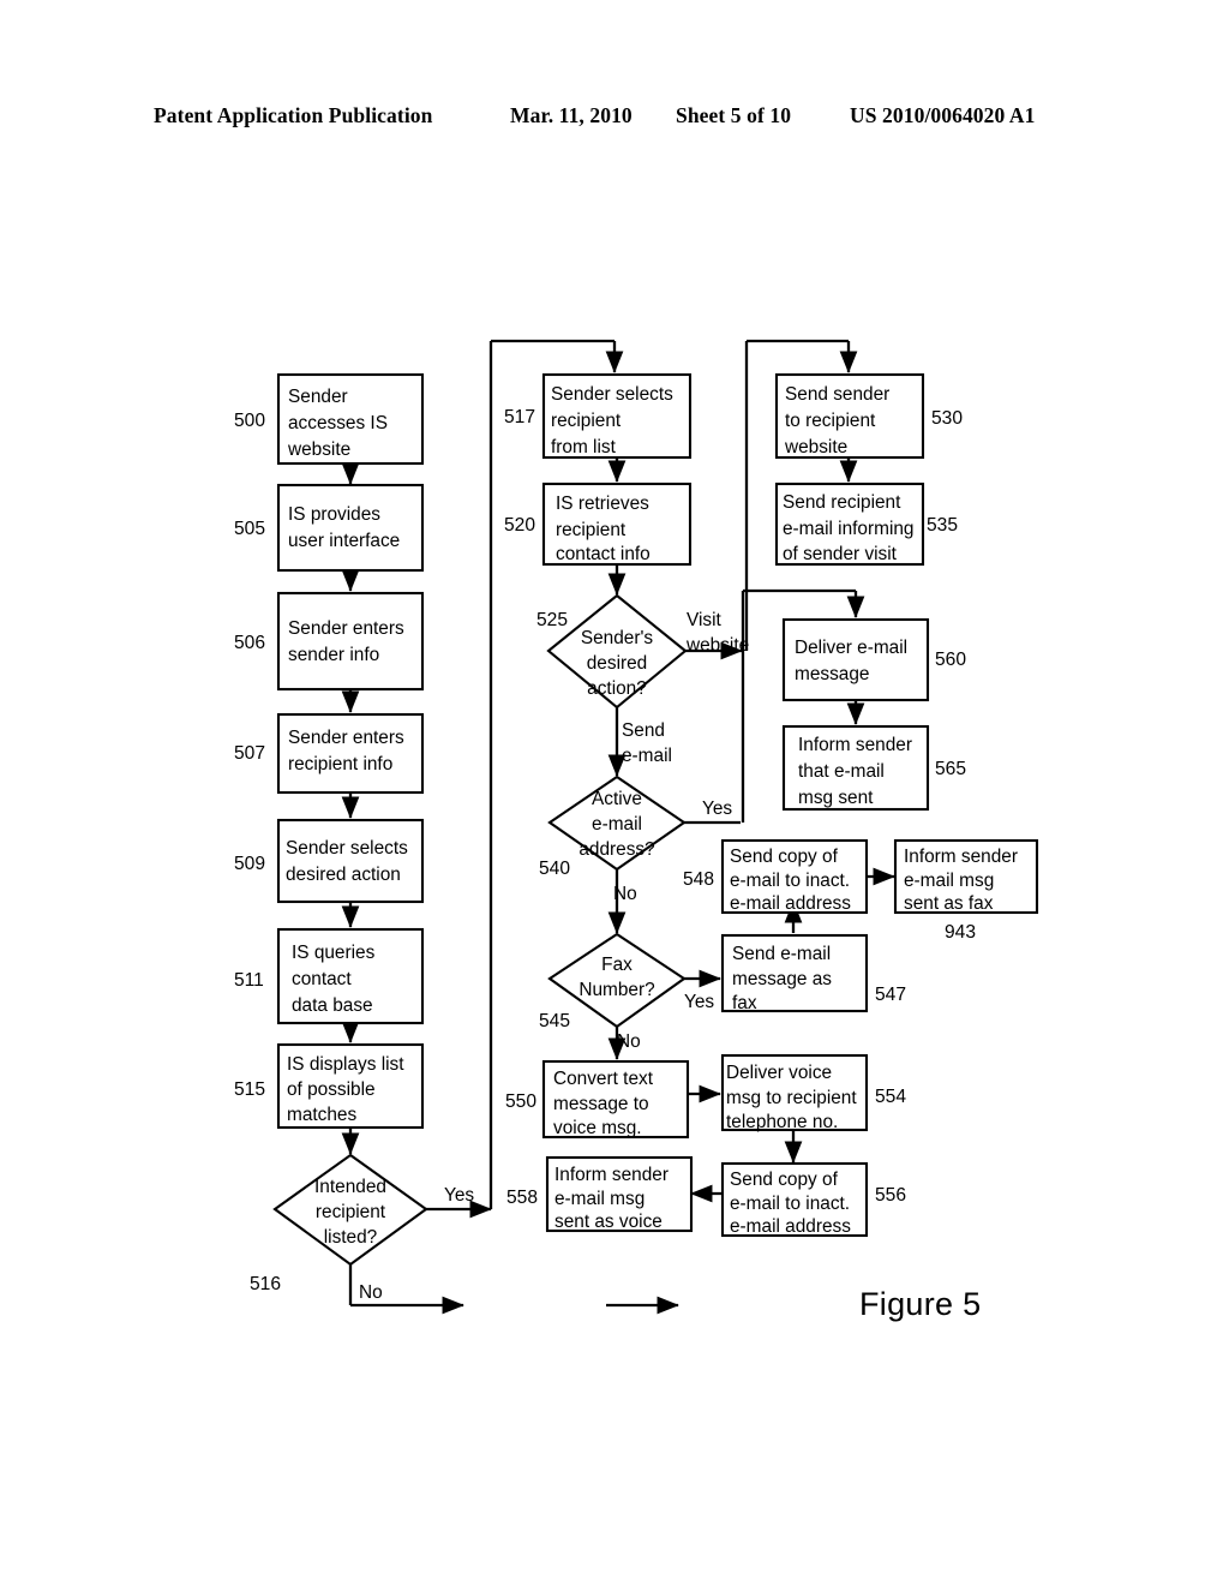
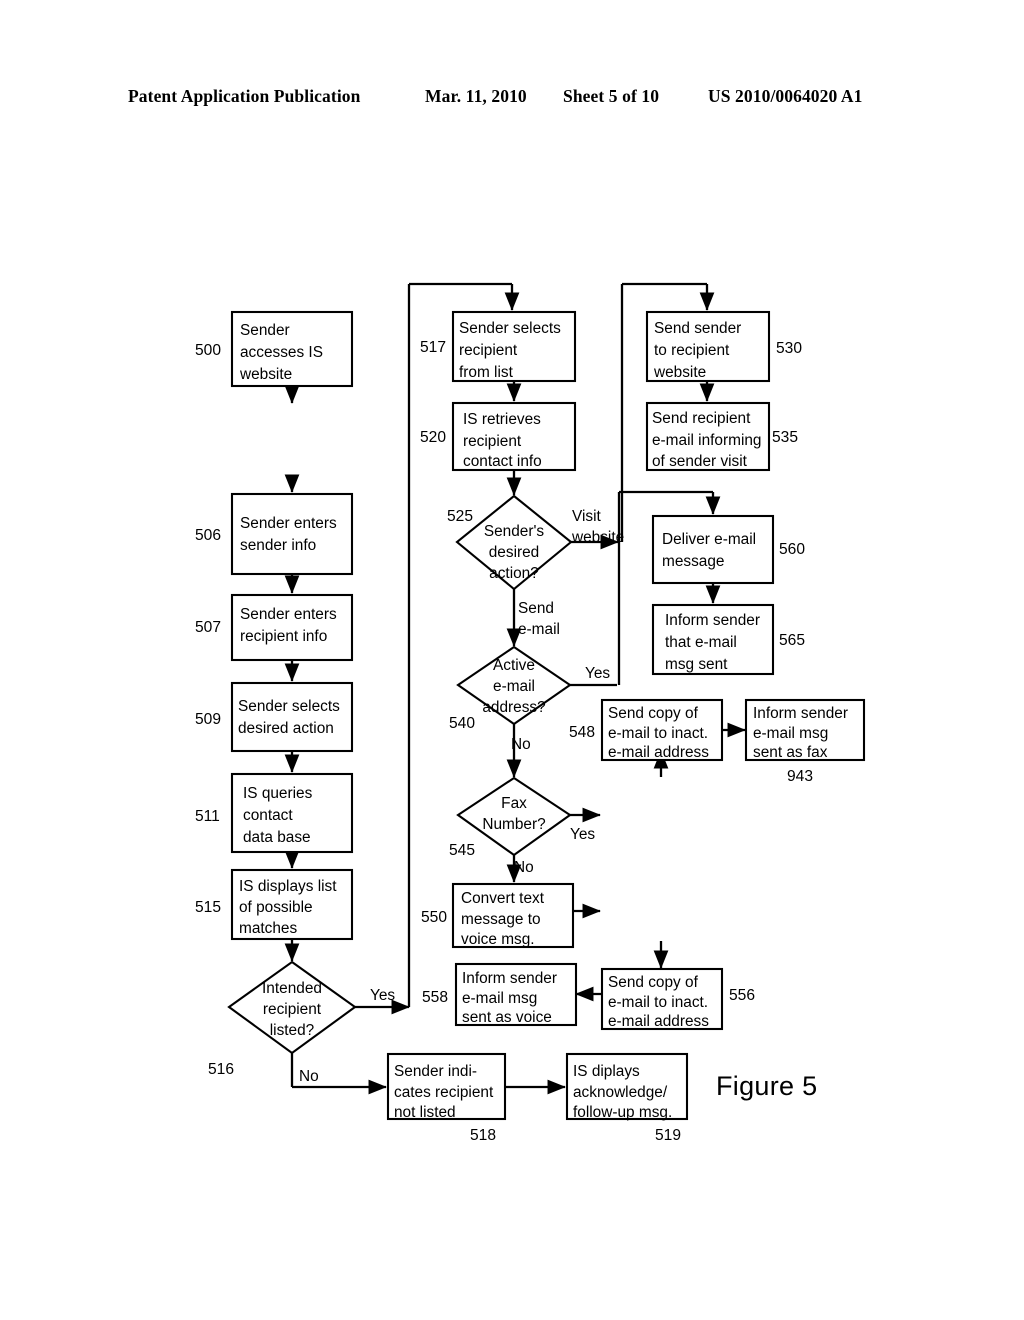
  Patent Application Publication
  Mar. 11, 2010
  Sheet 5 of 10
  US 2010/0064020 A1
  500
  Sender
  accesses IS
  website
- 505
- IS provides
- user interface
  506
  Sender enters
  sender info
  507
  Sender enters
  recipient info
  509
  Sender selects
  desired action
  511
  IS queries
  contact
  data base
  515
  IS displays list
  of possible
  matches
  516
  Intended
  recipient
  listed?
  517
  Sender selects
  recipient
  from list
  520
  IS retrieves
  recipient
  contact info
  525
  Sender's
  desired
  action?
  530
  Send sender
  to recipient
  website
  535
  Send recipient
  e-mail informing
  of sender visit
  560
  Deliver e-mail
  message
  565
  Inform sender
  that e-mail
  msg sent
  540
  Active
  e-mail
  address?
  548
  Send copy of
  e-mail to inact.
  e-mail address
  943
  Inform sender
  e-mail msg
  sent as fax
  545
  Fax
  Number?
- 547
- Send e-mail
- message as
- fax
  550
  Convert text
  message to
  voice msg.
- 554
- Deliver voice
- msg to recipient
- telephone no.
  556
  Send copy of
  e-mail to inact.
  e-mail address
  558
  Inform sender
  e-mail msg
  sent as voice
+ 518
+ Sender indi-
+ cates recipient
+ not listed
+ 519
+ IS diplays
+ acknowledge/
+ follow-up msg.
  Yes
  No
  Visit
  website
  Send
  e-mail
  Yes
  No
  Yes
  No
  Figure 5
